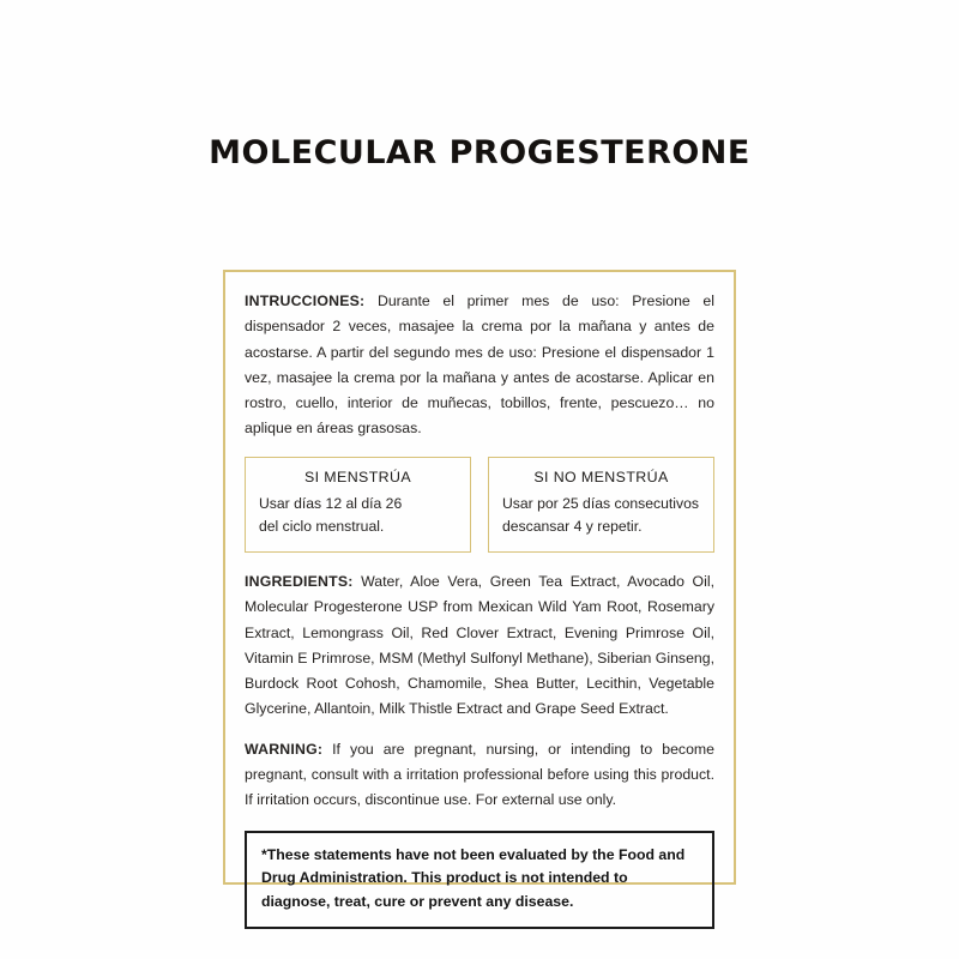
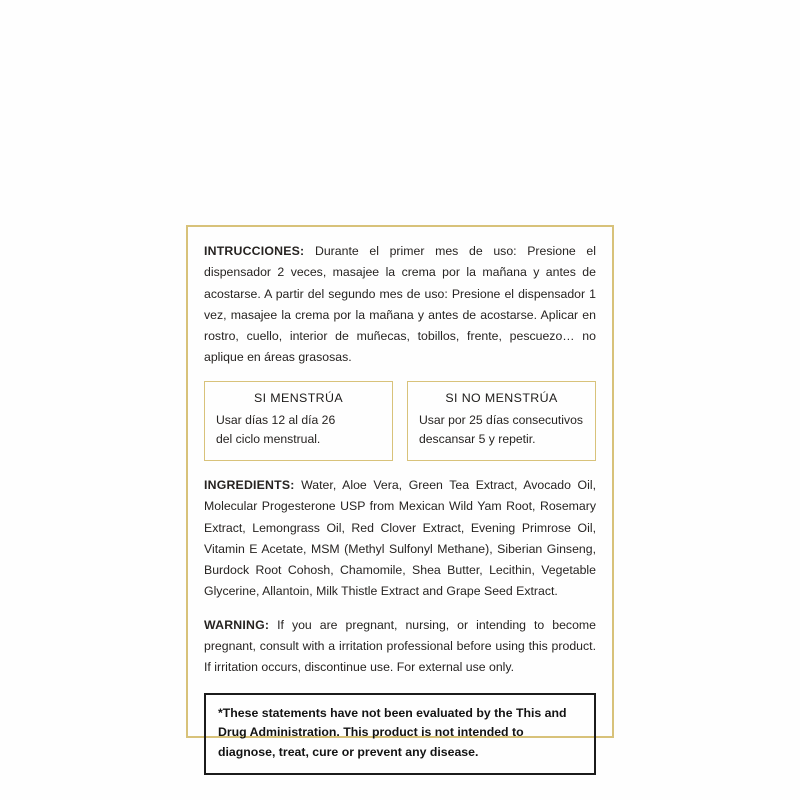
- MOLECULAR PROGESTERONE
  INTRUCCIONES: Durante el primer mes de uso: Presione el dispensador 2 veces, masajee la crema por la mañana y antes de acostarse. A partir del segundo mes de uso: Presione el dispensador 1 vez, masajee la crema por la mañana y antes de acostarse. Aplicar en rostro, cuello, interior de muñecas, tobillos, frente, pescuezo… no aplique en áreas grasosas.
  SI MENSTRÚA
  Usar días 12 al día 26
  del ciclo menstrual.
  SI NO MENSTRÚA
  Usar por 25 días consecutivos
- descansar 4 y repetir.
+ descansar 5 y repetir.
- INGREDIENTS: Water, Aloe Vera, Green Tea Extract, Avocado Oil, Molecular Progesterone USP from Mexican Wild Yam Root, Rosemary Extract, Lemongrass Oil, Red Clover Extract, Evening Primrose Oil, Vitamin E Primrose, MSM (Methyl Sulfonyl Methane), Siberian Ginseng, Burdock Root Cohosh, Chamomile, Shea Butter, Lecithin, Vegetable Glycerine, Allantoin, Milk Thistle Extract and Grape Seed Extract.
+ INGREDIENTS: Water, Aloe Vera, Green Tea Extract, Avocado Oil, Molecular Progesterone USP from Mexican Wild Yam Root, Rosemary Extract, Lemongrass Oil, Red Clover Extract, Evening Primrose Oil, Vitamin E Acetate, MSM (Methyl Sulfonyl Methane), Siberian Ginseng, Burdock Root Cohosh, Chamomile, Shea Butter, Lecithin, Vegetable Glycerine, Allantoin, Milk Thistle Extract and Grape Seed Extract.
  WARNING: If you are pregnant, nursing, or intending to become pregnant, consult with a irritation professional before using this product. If irritation occurs, discontinue use. For external use only.
- *These statements have not been evaluated by the Food and Drug Administration. This product is not intended to diagnose, treat, cure or prevent any disease.
+ *These statements have not been evaluated by the This and Drug Administration. This product is not intended to diagnose, treat, cure or prevent any disease.
